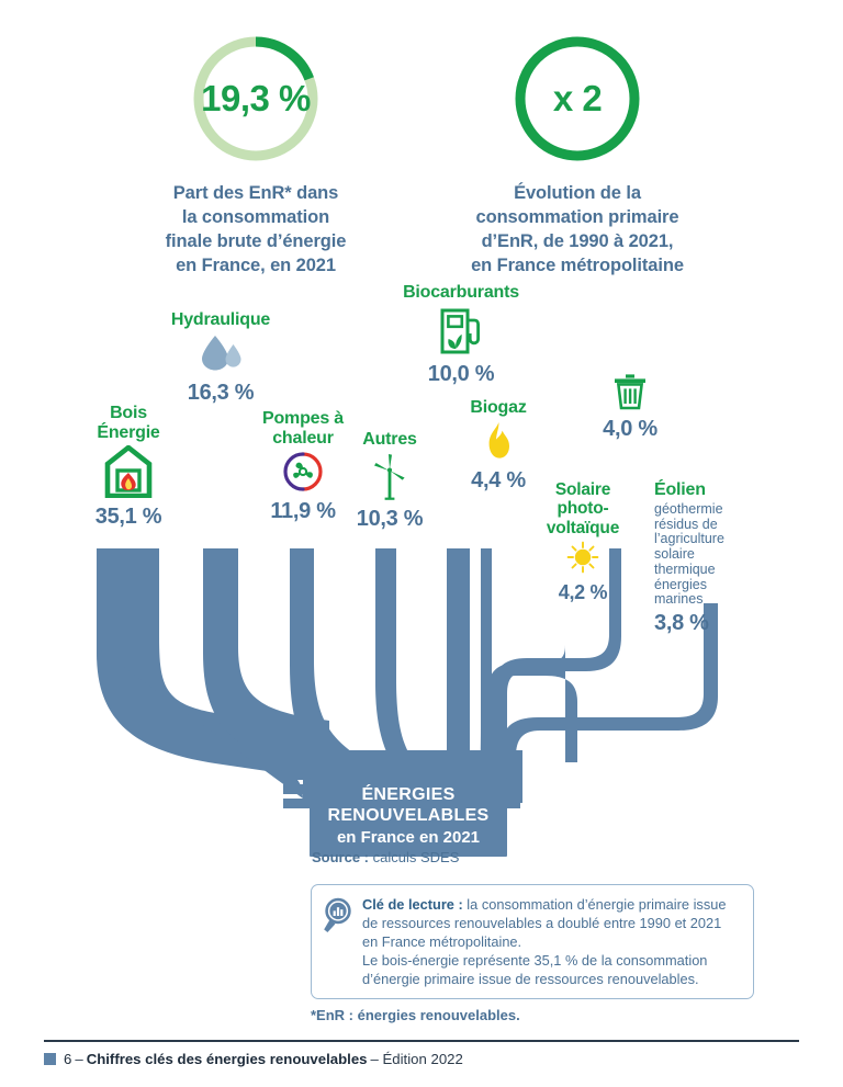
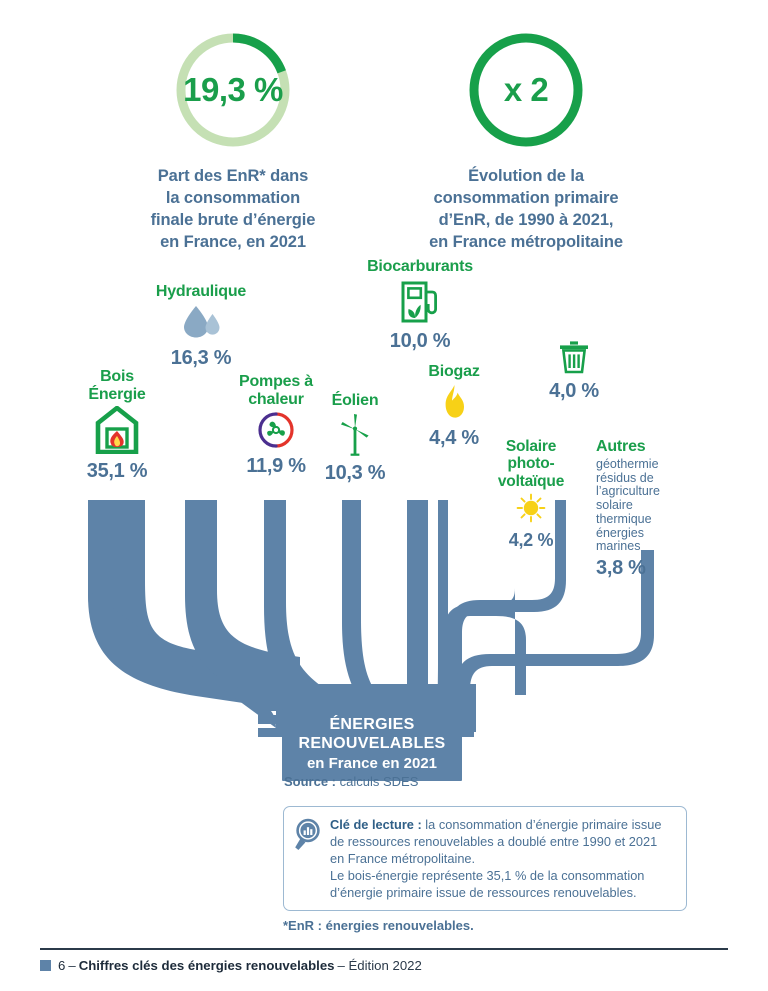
  19,3 %
  Part des EnR* dans
  la consommation
  finale brute d’énergie
  en France, en 2021
  x 2
  Évolution de la
  consommation primaire
  d’EnR, de 1990 à 2021,
  en France métropolitaine
  Bois
  Énergie
  35,1 %
  Hydraulique
  16,3 %
  Pompes à
  chaleur
  11,9 %
- Autres
+ Éolien
  10,3 %
  Biocarburants
  10,0 %
  Biogaz
  4,4 %
  4,0 %
  Solaire
  photo-
  voltaïque
  4,2 %
- Éolien
+ Autres
  géothermie
  résidus de
  l’agriculture
  solaire
  thermique
  énergies
  marines
  3,8 %
  ÉNERGIES
  RENOUVELABLES
  en France en 2021
  Source : calculs SDES
  Clé de lecture : la consommation d’énergie primaire issue de ressources renouvelables a doublé entre 1990 et 2021 en France métropolitaine.
  Le bois-énergie représente 35,1 % de la consommation d’énergie primaire issue de ressources renouvelables.
  *EnR : énergies renouvelables.
  6
  –
  Chiffres clés des énergies renouvelables
  – Édition 2022
